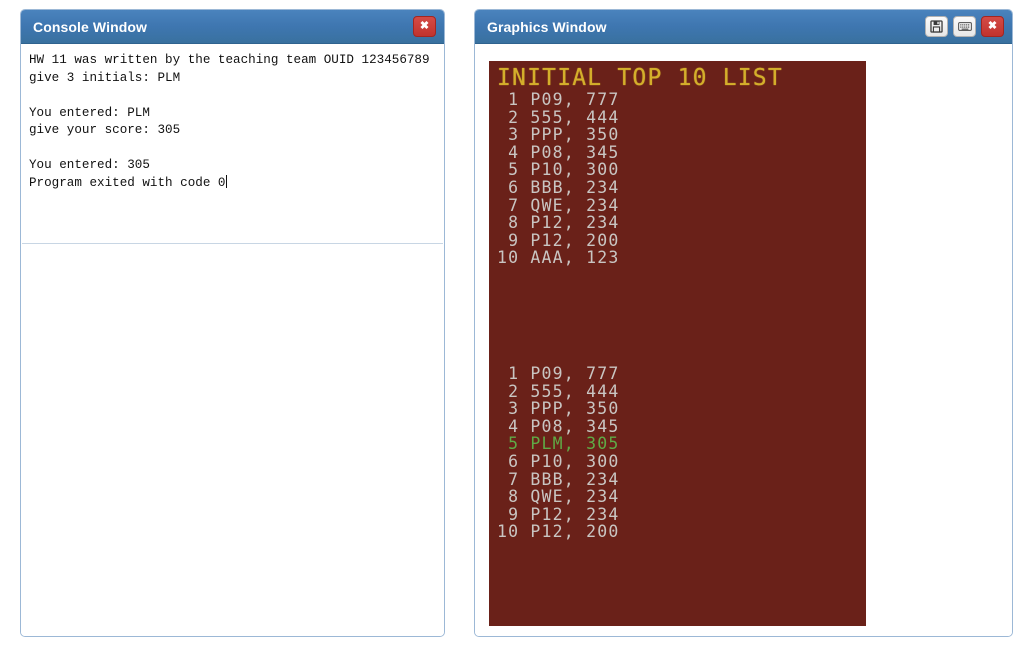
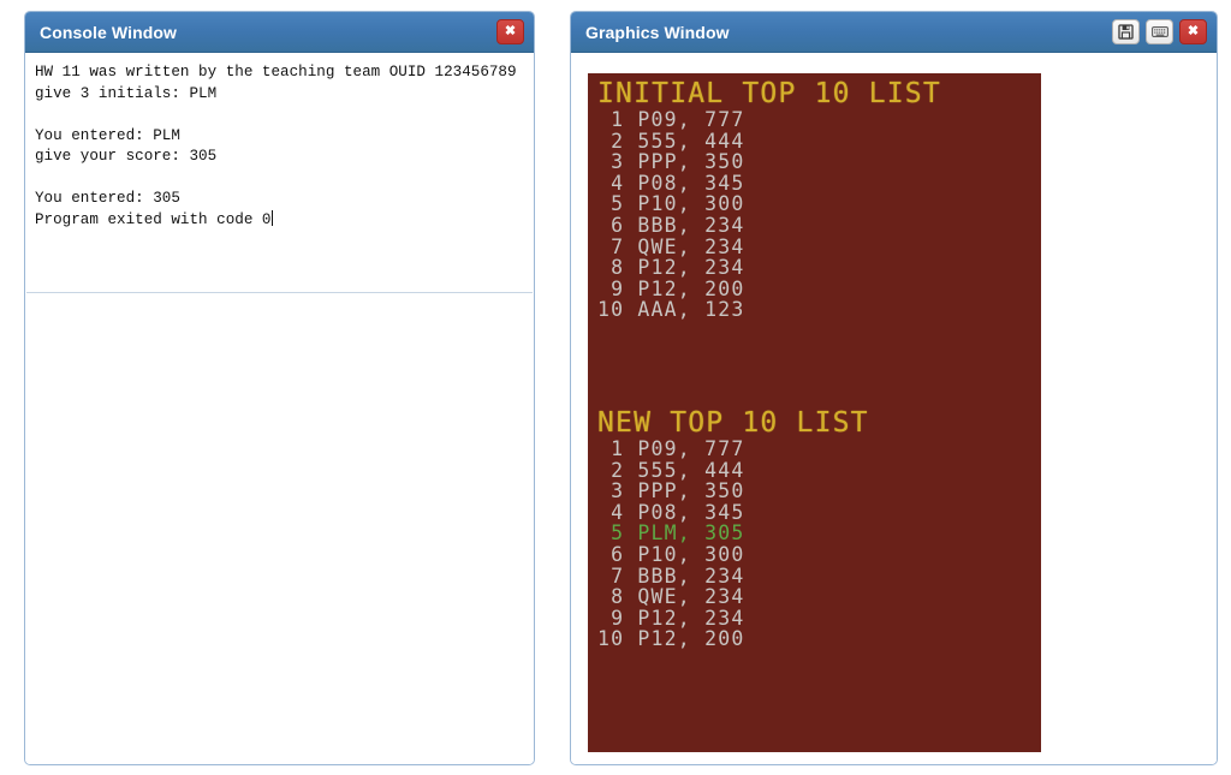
  Console Window
  ✖
  HW 11 was written by the teaching team OUID 123456789
  give 3 initials: PLM
  You entered: PLM
  give your score: 305
  You entered: 305
  Program exited with code 0
  Graphics Window
  ✖
  INITIAL TOP 10 LIST
  1 P09, 777
  2 555, 444
  3 PPP, 350
  4 P08, 345
  5 P10, 300
  6 BBB, 234
  7 QWE, 234
  8 P12, 234
  9 P12, 200
  10 AAA, 123
+ NEW TOP 10 LIST
  1 P09, 777
  2 555, 444
  3 PPP, 350
  4 P08, 345
  5 PLM, 305
  6 P10, 300
  7 BBB, 234
  8 QWE, 234
  9 P12, 234
  10 P12, 200
